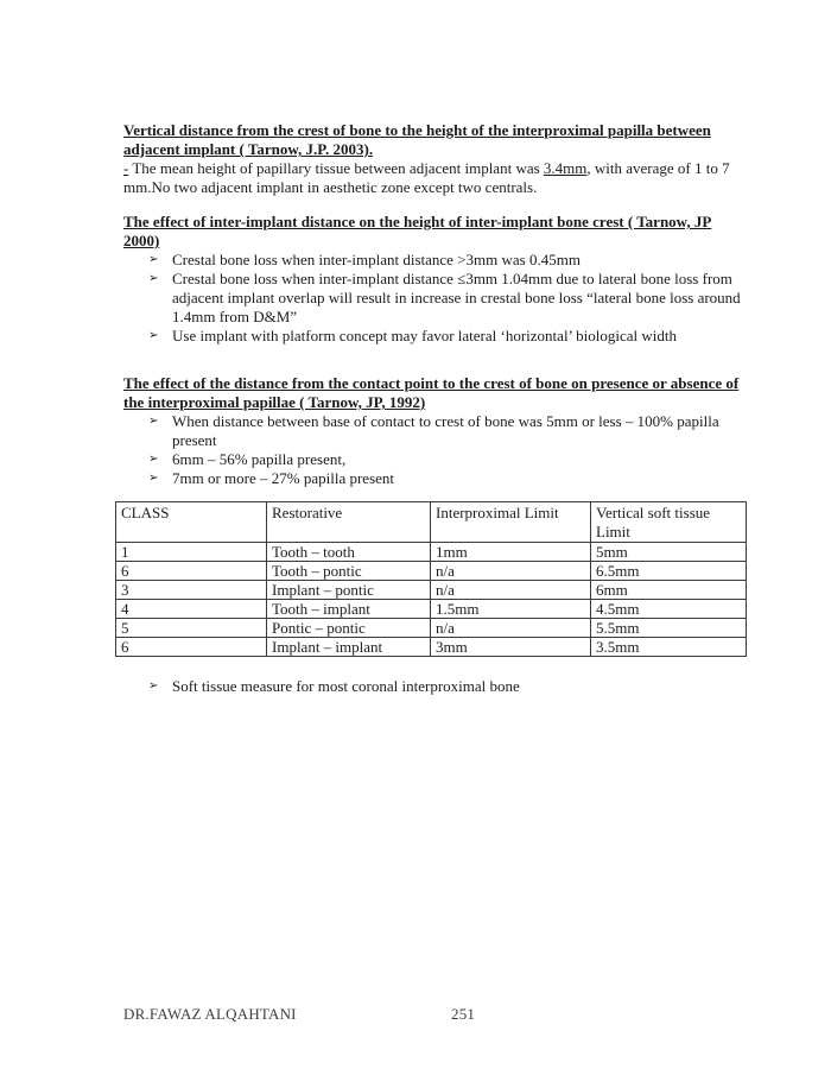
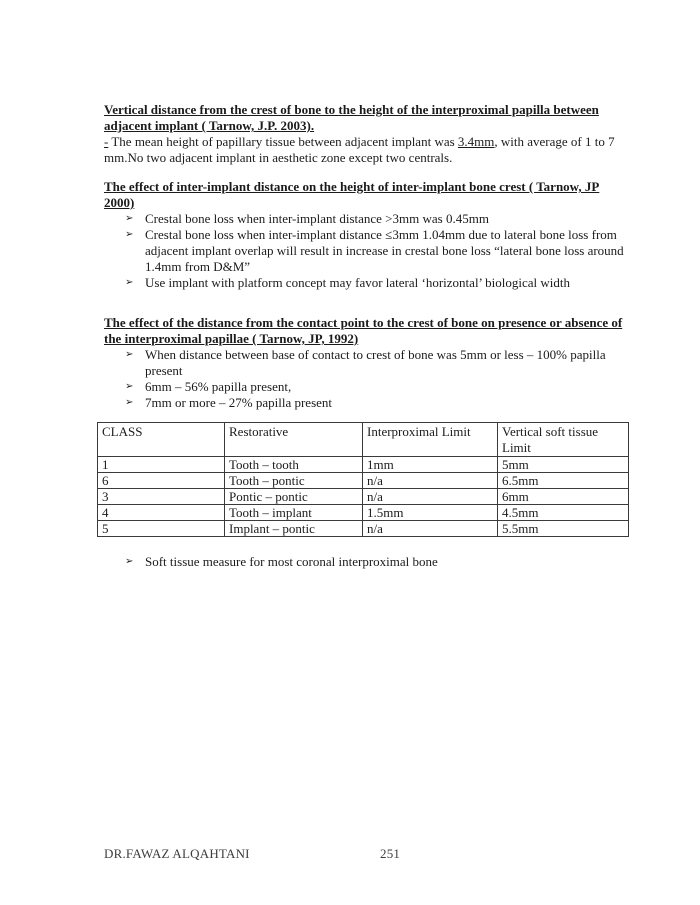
  Vertical distance from the crest of bone to the height of the interproximal papilla between adjacent implant ( Tarnow, J.P. 2003).
  - The mean height of papillary tissue between adjacent implant was 3.4mm, with average of 1 to 7 mm.No two adjacent implant in aesthetic zone except two centrals.
  The effect of inter-implant distance on the height of inter-implant bone crest ( Tarnow, JP 2000)
  ➢
  Crestal bone loss when inter-implant distance >3mm was 0.45mm
  ➢
  Crestal bone loss when inter-implant distance ≤3mm 1.04mm due to lateral bone loss from adjacent implant overlap will result in increase in crestal bone loss “lateral bone loss around 1.4mm from D&M”
  ➢
  Use implant with platform concept may favor lateral ‘horizontal’ biological width
  The effect of the distance from the contact point to the crest of bone on presence or absence of the interproximal papillae ( Tarnow, JP, 1992)
  ➢
  When distance between base of contact to crest of bone was 5mm or less – 100% papilla present
  ➢
  6mm – 56% papilla present,
  ➢
  7mm or more – 27% papilla present
  CLASS	Restorative	Interproximal Limit	Vertical soft tissue Limit
  1	Tooth – tooth	1mm	5mm
  6	Tooth – pontic	n/a	6.5mm
- 3	Implant – pontic	n/a	6mm
+ 3	Pontic – pontic	n/a	6mm
  4	Tooth – implant	1.5mm	4.5mm
- 5	Pontic – pontic	n/a	5.5mm
+ 5	Implant – pontic	n/a	5.5mm
- 6	Implant – implant	3mm	3.5mm
  ➢
  Soft tissue measure for most coronal interproximal bone
  DR.FAWAZ ALQAHTANI
  251
